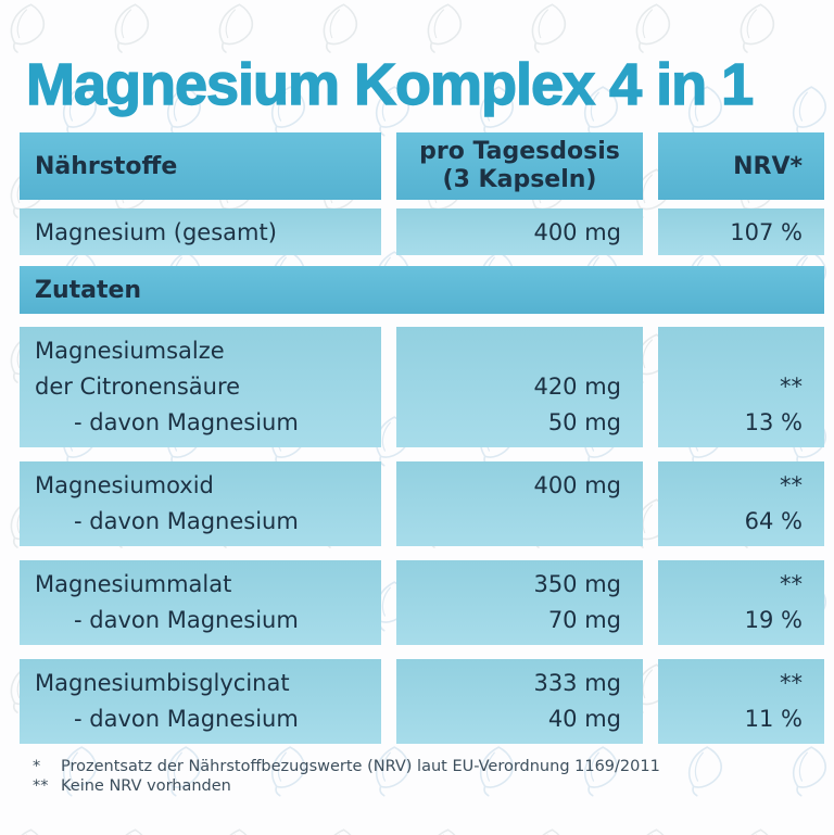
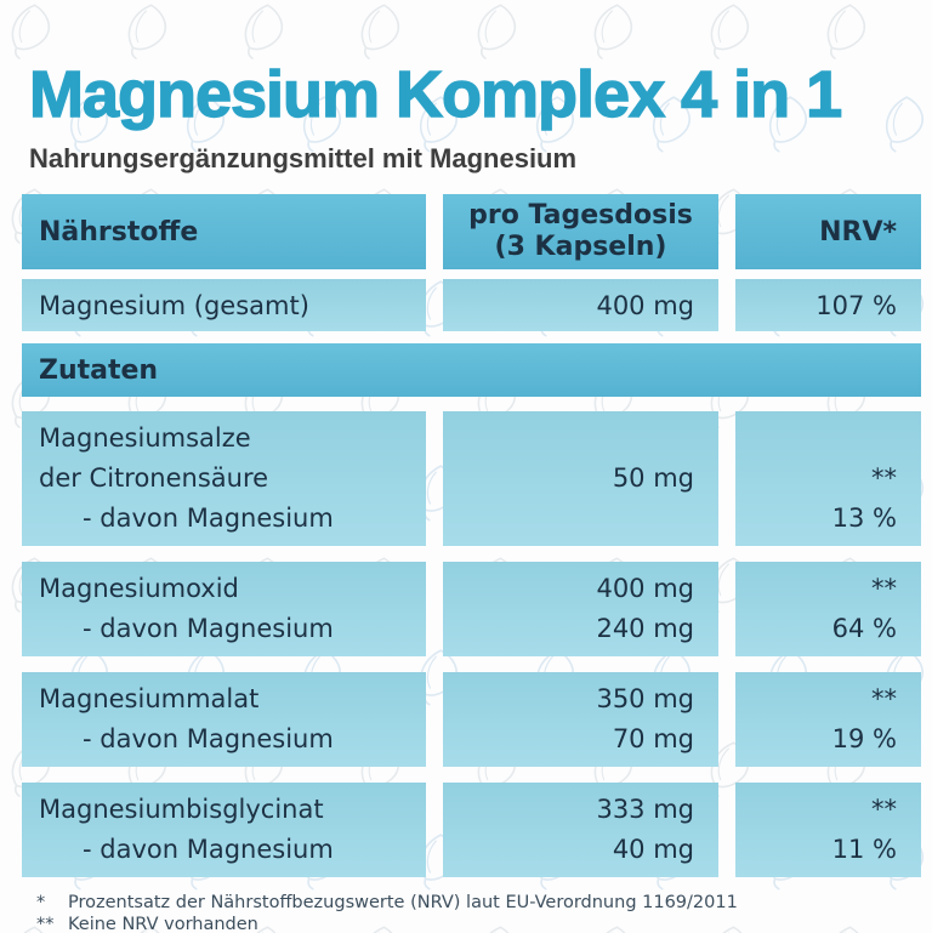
  Magnesium Komplex 4 in 1
+ Nahrungsergänzungsmittel mit Magnesium
  Nährstoffe
  pro Tagesdosis
  (3 Kapseln)
  NRV*
  Magnesium (gesamt)
  400 mg
  107 %
  Zutaten
  Magnesiumsalze
  der Citronensäure
  - davon Magnesium
- 420 mg
  50 mg
  **
  13 %
  Magnesiumoxid
  - davon Magnesium
  400 mg
+ 240 mg
  **
  64 %
  Magnesiummalat
  - davon Magnesium
  350 mg
  70 mg
  **
  19 %
  Magnesiumbisglycinat
  - davon Magnesium
  333 mg
  40 mg
  **
  11 %
  *
  Prozentsatz der Nährstoffbezugswerte (NRV) laut EU-Verordnung 1169/2011
  **
  Keine NRV vorhanden
